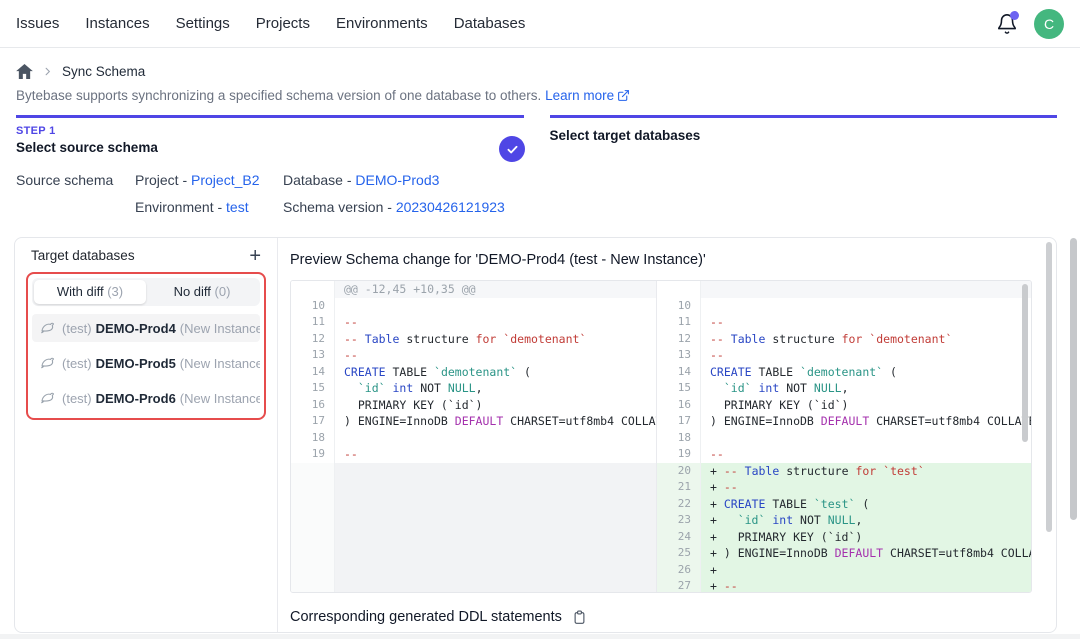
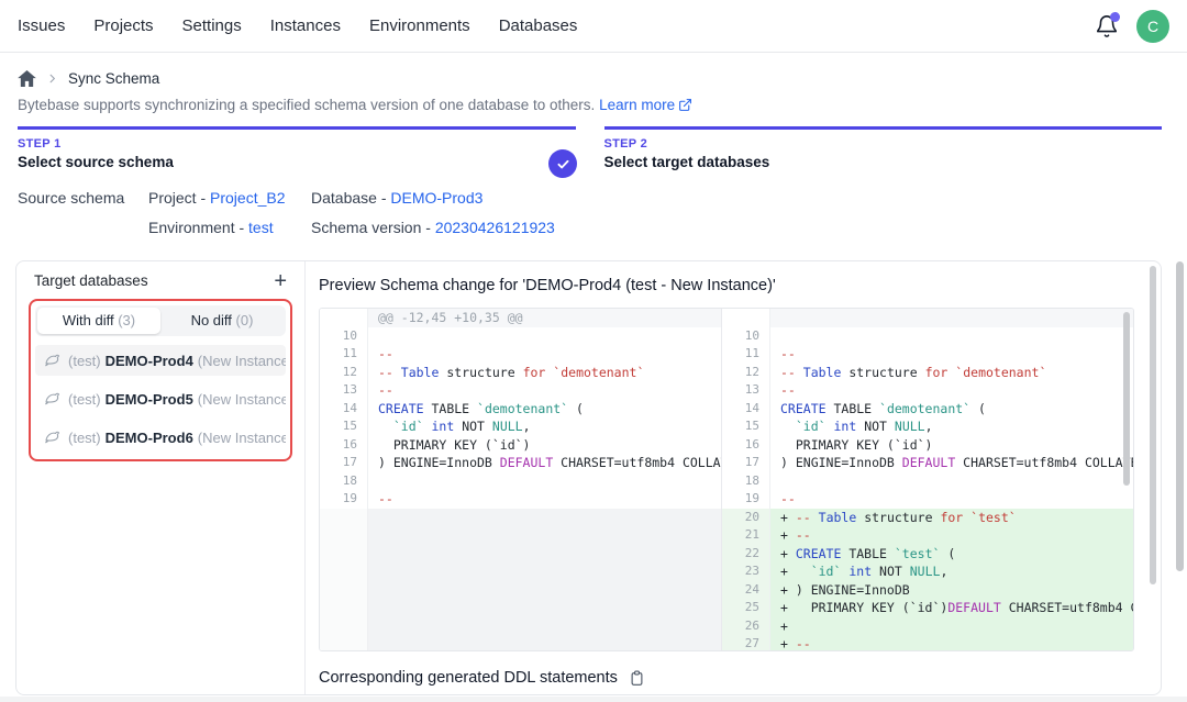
  Issues
- Instances
+ Projects
  Settings
- Projects
+ Instances
  Environments
  Databases
  C
  Sync Schema
  Bytebase supports synchronizing a specified schema version of one database to others. Learn more
  STEP 1
  Select source schema
+ STEP 2
  Select target databases
  Source schema
  Project - Project_B2
  Database - DEMO-Prod3
  Environment - test
  Schema version - 20230426121923
  Target databases
  +
  With diff (3)
  No diff (0)
  (test)
  DEMO-Prod4
  (New Instance
  (test)
  DEMO-Prod5
  (New Instance
  (test)
  DEMO-Prod6
  (New Instance
  Preview Schema change for 'DEMO-Prod4 (test - New Instance)'
  @@ -12,45 +10,35 @@
  10
  11
  --
  12
  -- Table structure for `demotenant`
  13
  --
  14
  CREATE TABLE `demotenant` (
  15
  `id` int NOT NULL,
  16
  PRIMARY KEY (`id`)
  17
  ) ENGINE=InnoDB DEFAULT CHARSET=utf8mb4 COLLA
  18
  19
  --
  10
  11
  --
  12
  -- Table structure for `demotenant`
  13
  --
  14
  CREATE TABLE `demotenant` (
  15
  `id` int NOT NULL,
  16
  PRIMARY KEY (`id`)
  17
  ) ENGINE=InnoDB DEFAULT CHARSET=utf8mb4 COLLA
  18
  19
  --
  20
  + -- Table structure for `test`
  21
  + --
  22
  + CREATE TABLE `test` (
  23
  + `id` int NOT NULL,
  24
- + PRIMARY KEY (`id`)
+ + ) ENGINE=InnoDB
  25
- + ) ENGINE=InnoDB DEFAULT CHARSET=utf8mb4 COLL
+ + PRIMARY KEY (`id`)DEFAULT CHARSET=utf8mb4
  26
  +
  27
  + --
  Corresponding generated DDL statements
